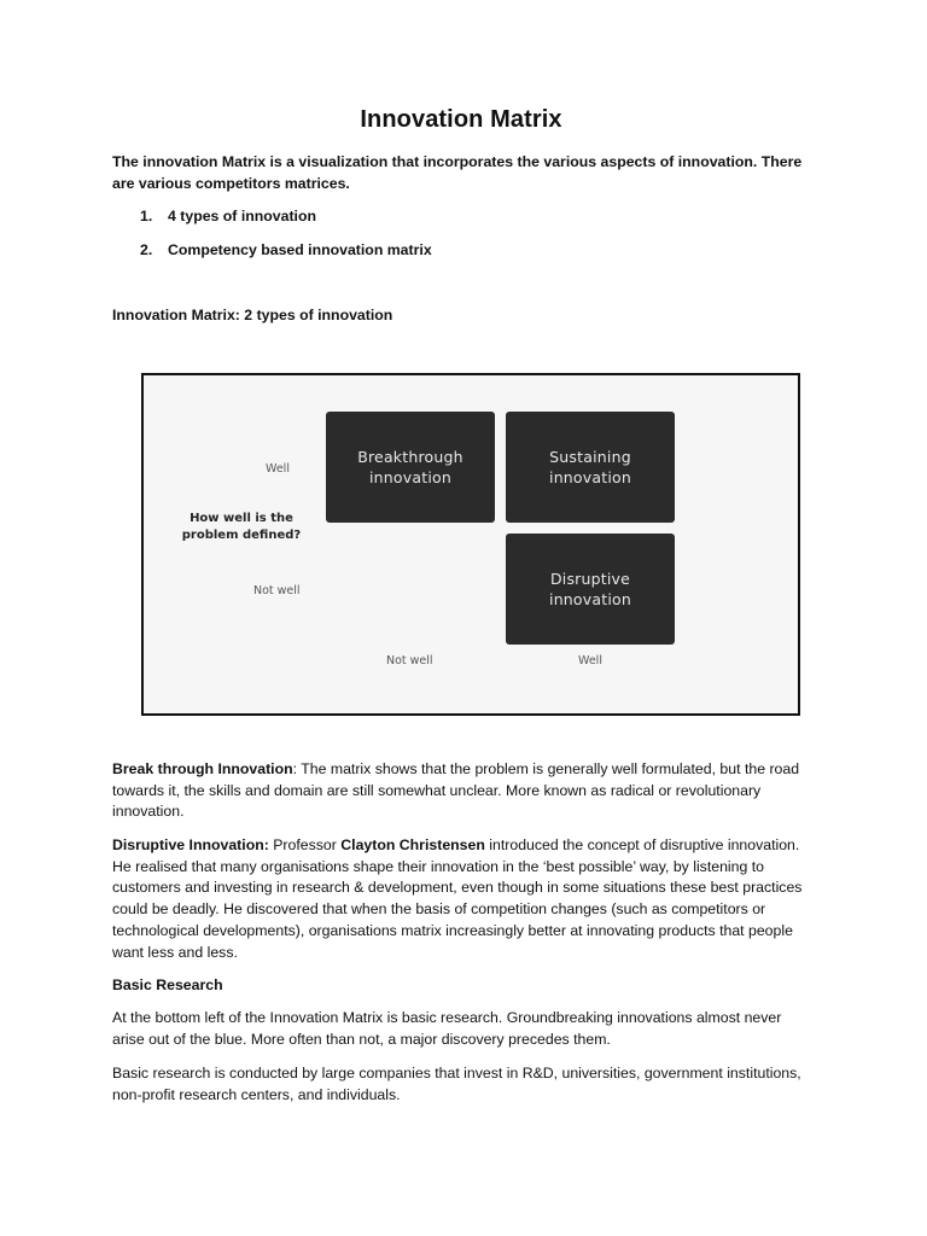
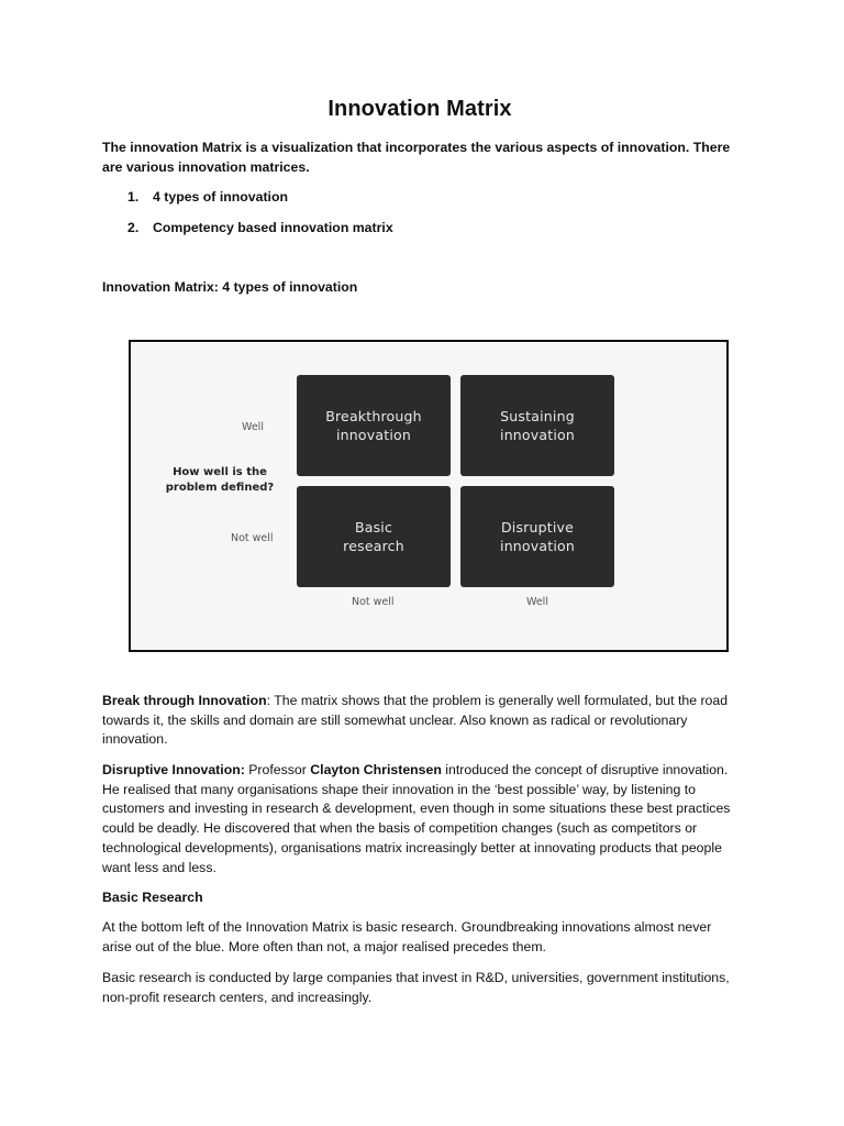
  Innovation Matrix
- The innovation Matrix is a visualization that incorporates the various aspects of innovation. There are various competitors matrices.
+ The innovation Matrix is a visualization that incorporates the various aspects of innovation. There are various innovation matrices.
  1.
  4 types of innovation
  2.
  Competency based innovation matrix
- Innovation Matrix: 2 types of innovation
+ Innovation Matrix: 4 types of innovation
- Break through Innovation: The matrix shows that the problem is generally well formulated, but the road towards it, the skills and domain are still somewhat unclear. More known as radical or revolutionary innovation.
+ Break through Innovation: The matrix shows that the problem is generally well formulated, but the road towards it, the skills and domain are still somewhat unclear. Also known as radical or revolutionary innovation.
  Disruptive Innovation: Professor Clayton Christensen introduced the concept of disruptive innovation. He realised that many organisations shape their innovation in the ‘best possible’ way, by listening to customers and investing in research & development, even though in some situations these best practices could be deadly. He discovered that when the basis of competition changes (such as competitors or technological developments), organisations matrix increasingly better at innovating products that people want less and less.
  Basic Research
- At the bottom left of the Innovation Matrix is basic research. Groundbreaking innovations almost never arise out of the blue. More often than not, a major discovery precedes them.
+ At the bottom left of the Innovation Matrix is basic research. Groundbreaking innovations almost never arise out of the blue. More often than not, a major realised precedes them.
- Basic research is conducted by large companies that invest in R&D, universities, government institutions, non-profit research centers, and individuals.
+ Basic research is conducted by large companies that invest in R&D, universities, government institutions, non-profit research centers, and increasingly.
  Well
  How well is the
  problem defined?
  Not well
  Breakthrough
  innovation
  Sustaining
  innovation
+ Basic
+ research
  Disruptive
  innovation
  Not well
  Well
